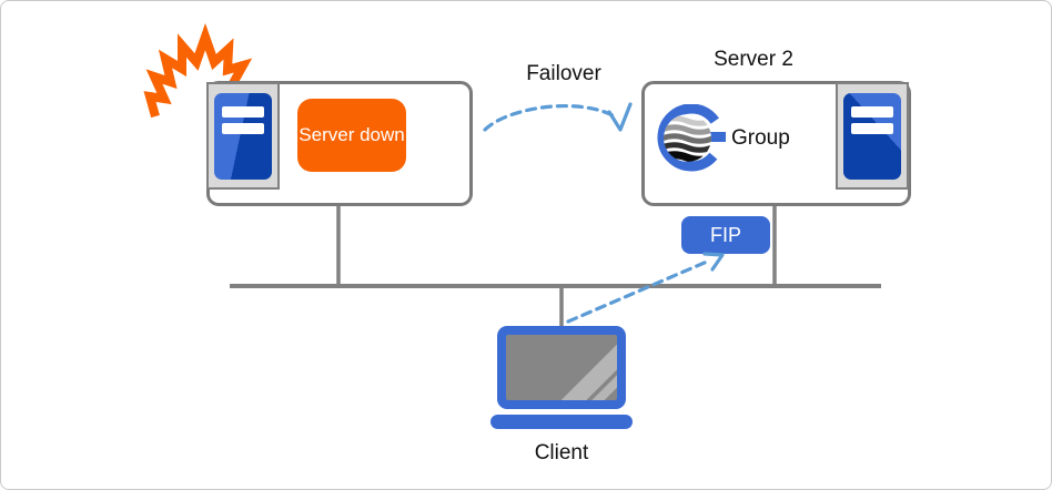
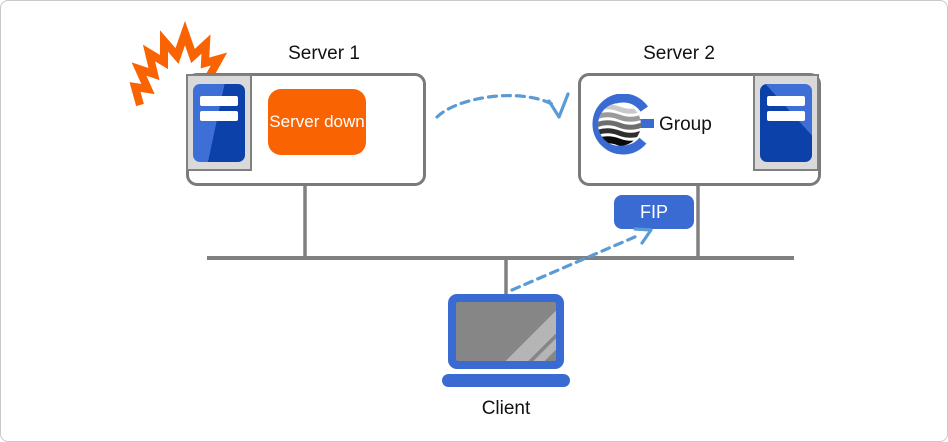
+ Server 1
  Server down
- Failover
  Server 2
  Group
  FIP
  Client
